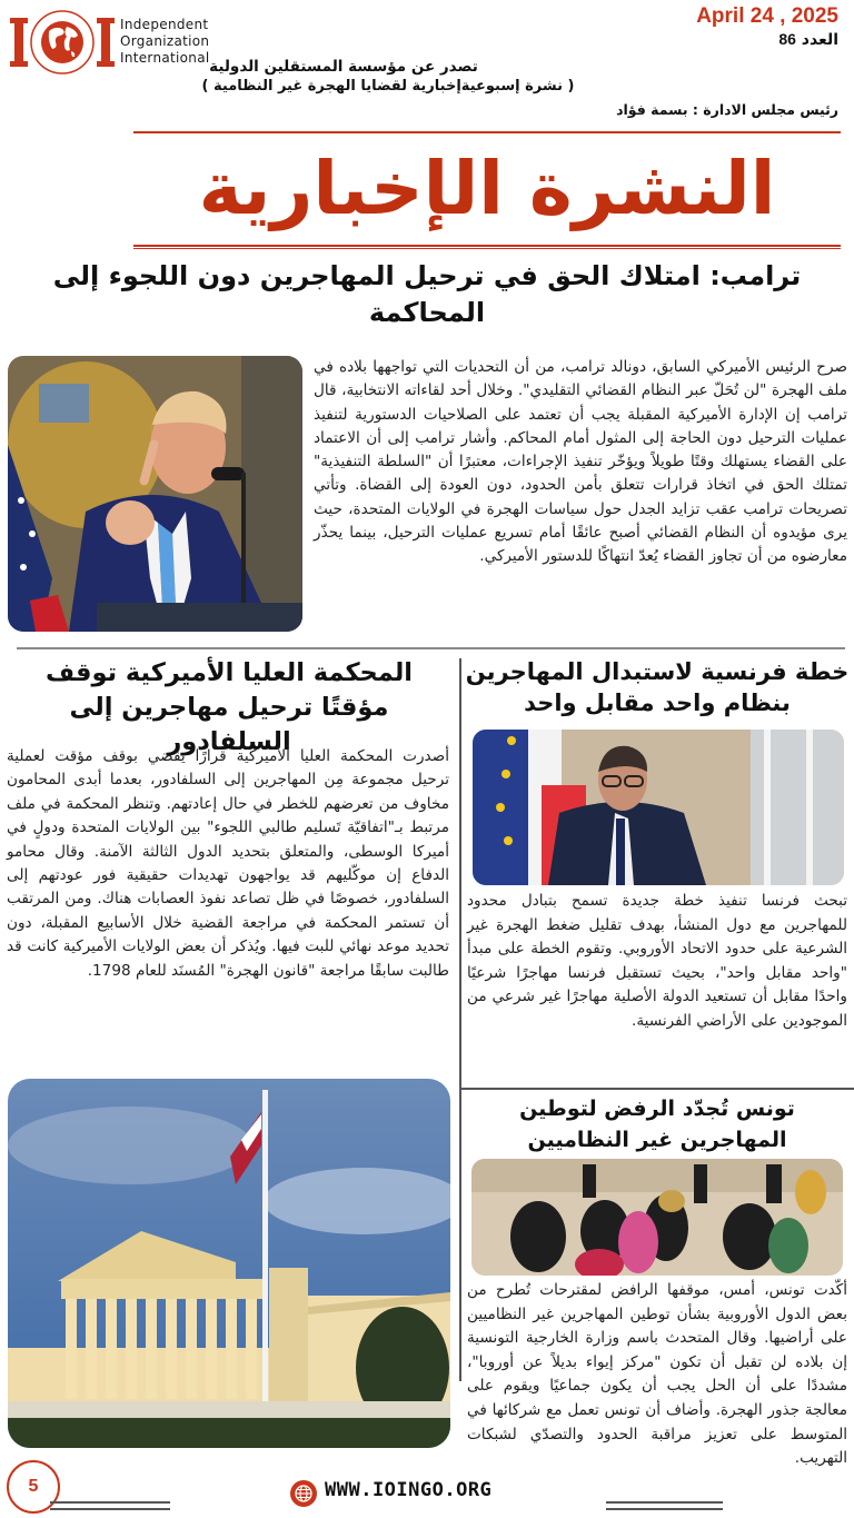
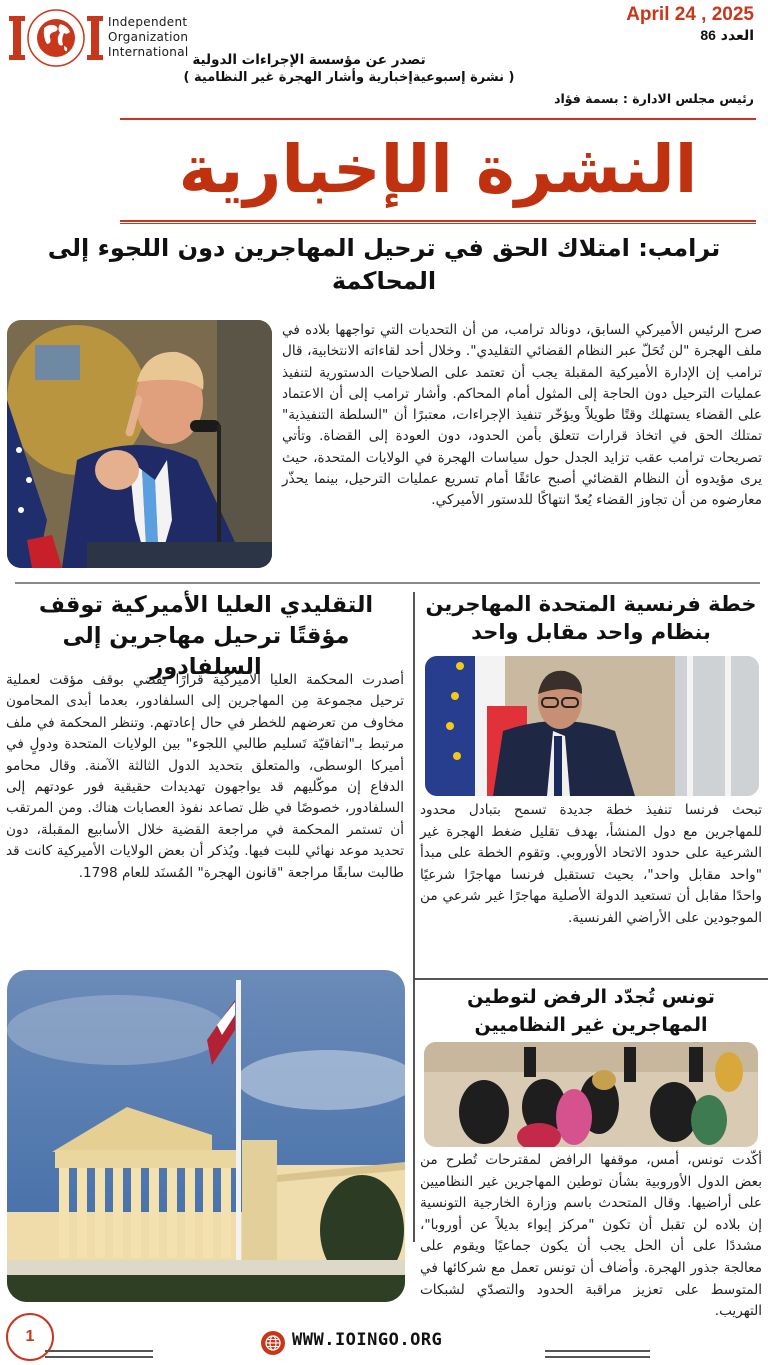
  Independent
  Organization
  International
  April 24 , 2025
  العدد 86
- تصدر عن مؤسسة المستقلين الدولية
+ تصدر عن مؤسسة الإجراءات الدولية
- ( نشرة إسبوعيةإخبارية لقضايا الهجرة غير النظامية )
+ ( نشرة إسبوعيةإخبارية وأشار الهجرة غير النظامية )
  رئيس مجلس الادارة : بسمة فؤاد
  النشرة الإخبارية
  ترامب: امتلاك الحق في ترحيل المهاجرين دون اللجوء إلى المحاكمة
  صرح الرئيس الأميركي السابق، دونالد ترامب، من أن التحديات التي تواجهها بلاده في ملف الهجرة "لن تُحَلّ عبر النظام القضائي التقليدي". وخلال أحد لقاءاته الانتخابية، قال ترامب إن الإدارة الأميركية المقبلة يجب أن تعتمد على الصلاحيات الدستورية لتنفيذ عمليات الترحيل دون الحاجة إلى المثول أمام المحاكم. وأشار ترامب إلى أن الاعتماد على القضاء يستهلك وقتًا طويلاً ويؤخّر تنفيذ الإجراءات، معتبرًا أن "السلطة التنفيذية" تمتلك الحق في اتخاذ قرارات تتعلق بأمن الحدود، دون العودة إلى القضاة. وتأتي تصريحات ترامب عقب تزايد الجدل حول سياسات الهجرة في الولايات المتحدة، حيث يرى مؤيدوه أن النظام القضائي أصبح عائقًا أمام تسريع عمليات الترحيل، بينما يحذّر معارضوه من أن تجاوز القضاء يُعدّ انتهاكًا للدستور الأميركي.
- المحكمة العليا الأميركية توقف مؤقتًا ترحيل مهاجرين إلى السلفادور
+ التقليدي العليا الأميركية توقف مؤقتًا ترحيل مهاجرين إلى السلفادور
  أصدرت المحكمة العليا الأميركية قرارًا يقضي بوقف مؤقت لعملية ترحيل مجموعة مِن المهاجرين إلى السلفادور، بعدما أبدى المحامون مخاوف من تعرضهم للخطر في حال إعادتهم. وتنظر المحكمة في ملف مرتبط بـ"اتفاقيّة تَسليم طالبي اللجوء" بين الولايات المتحدة ودولٍ في أميركا الوسطى، والمتعلق بتحديد الدول الثالثة الآمنة. وقال محامو الدفاع إن موكّليهم قد يواجهون تهديدات حقيقية فور عودتهم إلى السلفادور، خصوصًا في ظل تصاعد نفوذ العصابات هناك. ومن المرتقب أن تستمر المحكمة في مراجعة القضية خلال الأسابيع المقبلة، دون تحديد موعد نهائي للبت فيها. ويُذكر أن بعض الولايات الأميركية كانت قد طالبت سابقًا مراجعة "قانون الهجرة" المُسنَد للعام 1798.
- خطة فرنسية لاستبدال المهاجرين بنظام واحد مقابل واحد
+ خطة فرنسية المتحدة المهاجرين بنظام واحد مقابل واحد
  تبحث فرنسا تنفيذ خطة جديدة تسمح بتبادل محدود للمهاجرين مع دول المنشأ، بهدف تقليل ضغط الهجرة غير الشرعية على حدود الاتحاد الأوروبي. وتقوم الخطة على مبدأ "واحد مقابل واحد"، بحيث تستقبل فرنسا مهاجرًا شرعيًا واحدًا مقابل أن تستعيد الدولة الأصلية مهاجرًا غير شرعي من الموجودين على الأراضي الفرنسية.
  تونس تُجدّد الرفض لتوطين المهاجرين غير النظاميين
  أكّدت تونس، أمس، موقفها الرافض لمقترحات تُطرح من بعض الدول الأوروبية بشأن توطين المهاجرين غير النظاميين على أراضيها. وقال المتحدث باسم وزارة الخارجية التونسية إن بلاده لن تقبل أن تكون "مركز إيواء بديلاً عن أوروبا"، مشددًا على أن الحل يجب أن يكون جماعيًا ويقوم على معالجة جذور الهجرة. وأضاف أن تونس تعمل مع شركائها في المتوسط على تعزيز مراقبة الحدود والتصدّي لشبكات التهريب.
- 5
+ 1
  WWW.IOINGO.ORG
